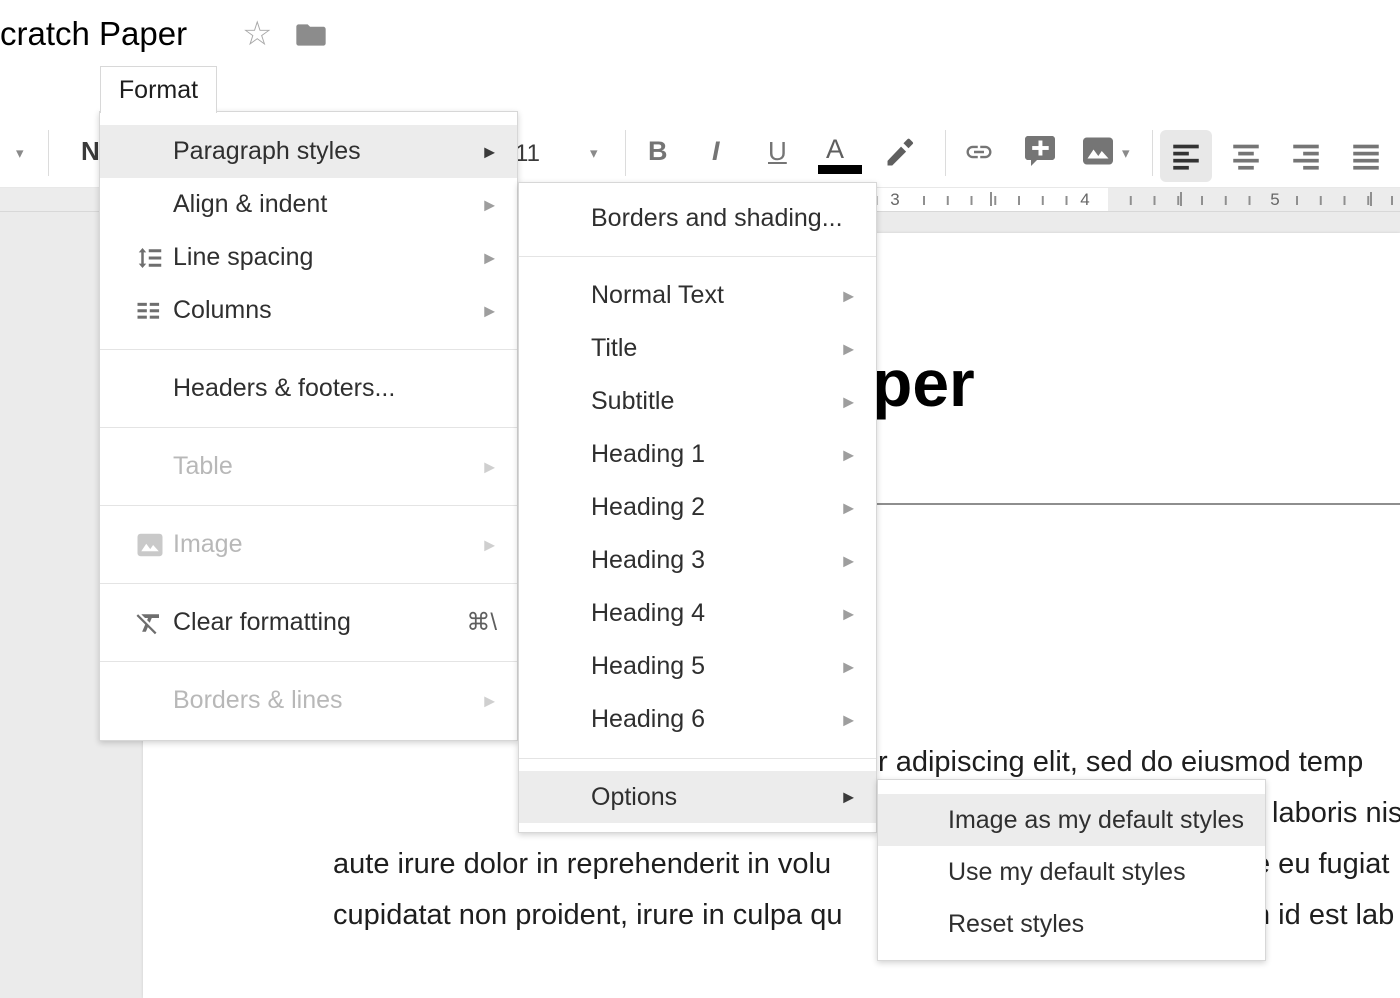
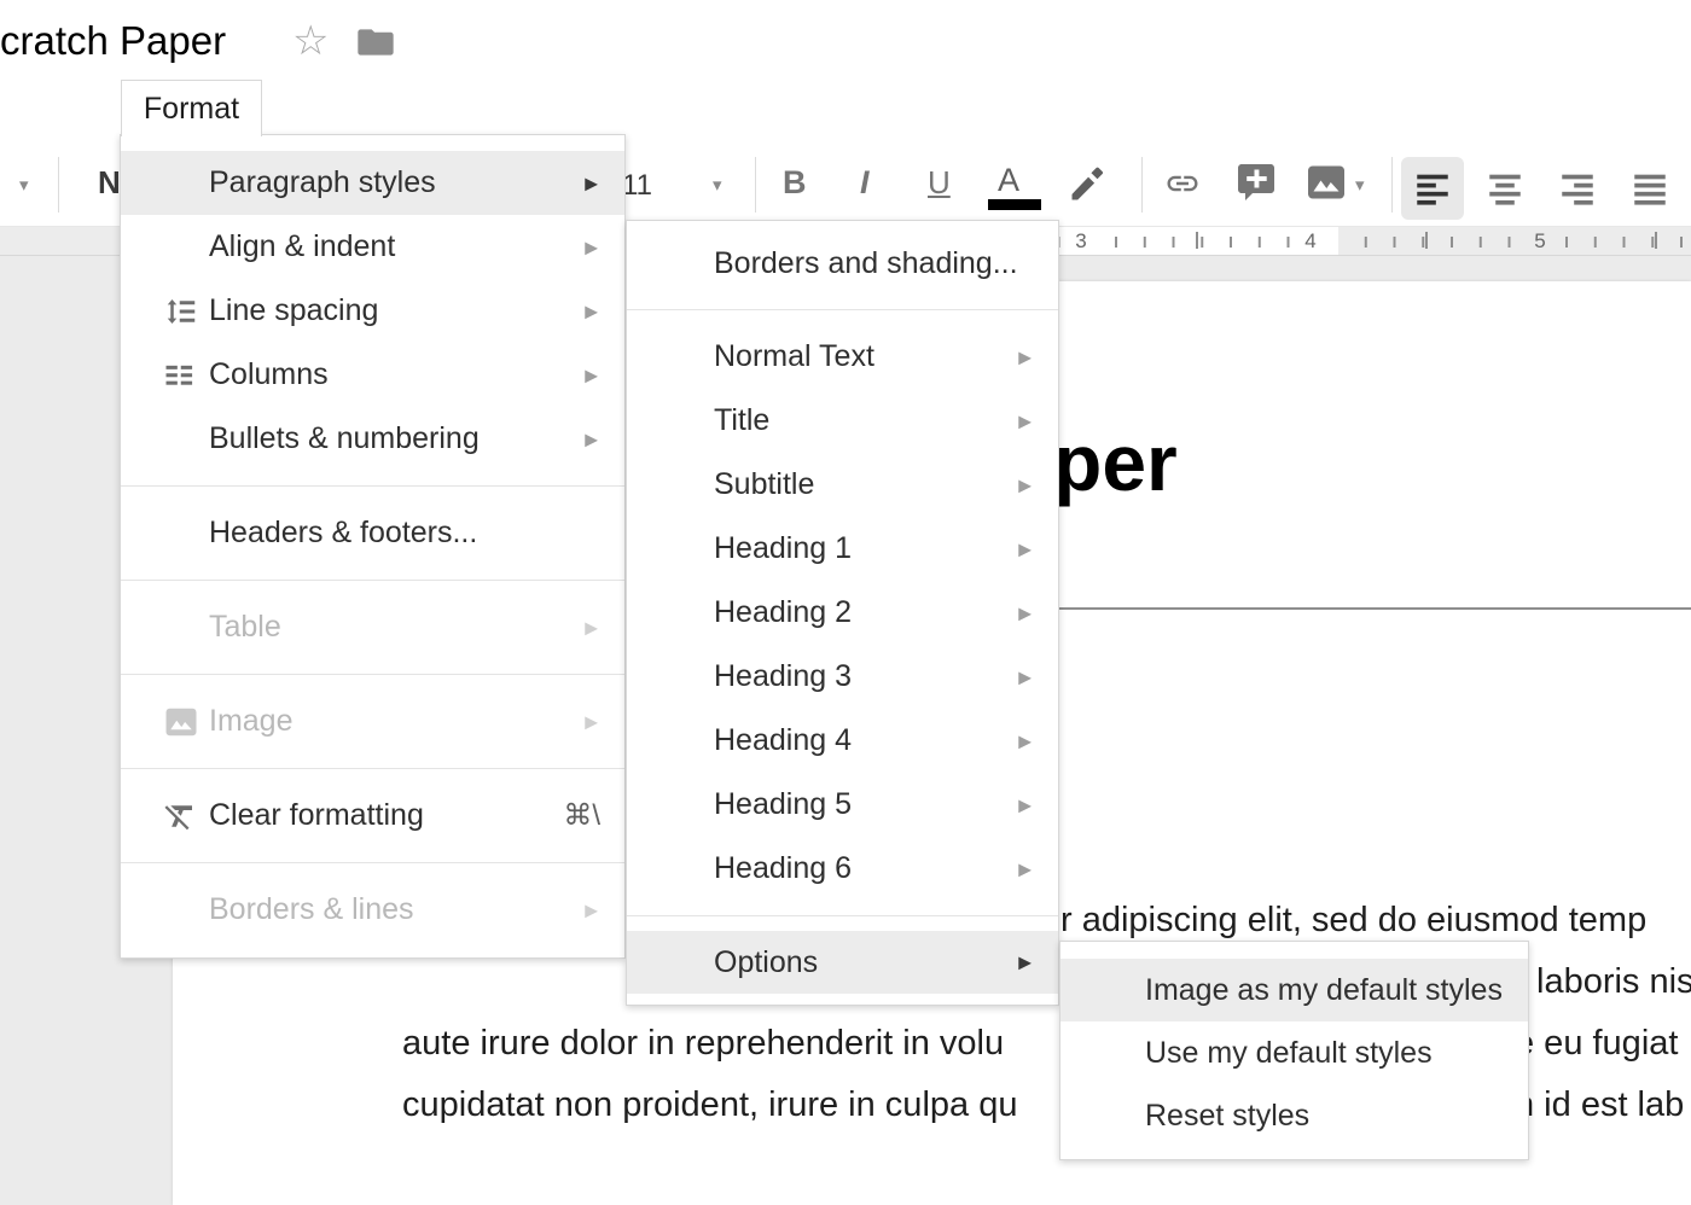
  cratch Paper
  Format
  N
  11
  B
  I
  U
  A
  3
  4
  5
  per
  r adipiscing elit, sed do eiusmod temp
  laboris nis
  aute irure dolor in reprehenderit in volu
  eu fugiat
  cupidatat non proident, irure in culpa qu
  id est lab
  Paragraph styles
  Align & indent
  Line spacing
  Columns
+ Bullets & numbering
  Headers & footers...
  Table
  Image
  Clear formatting
  ⌘\
  Borders & lines
  Borders and shading...
  Normal Text
  Title
  Subtitle
  Heading 1
  Heading 2
  Heading 3
  Heading 4
  Heading 5
  Heading 6
  Options
  Image as my default styles
  Use my default styles
  Reset styles
